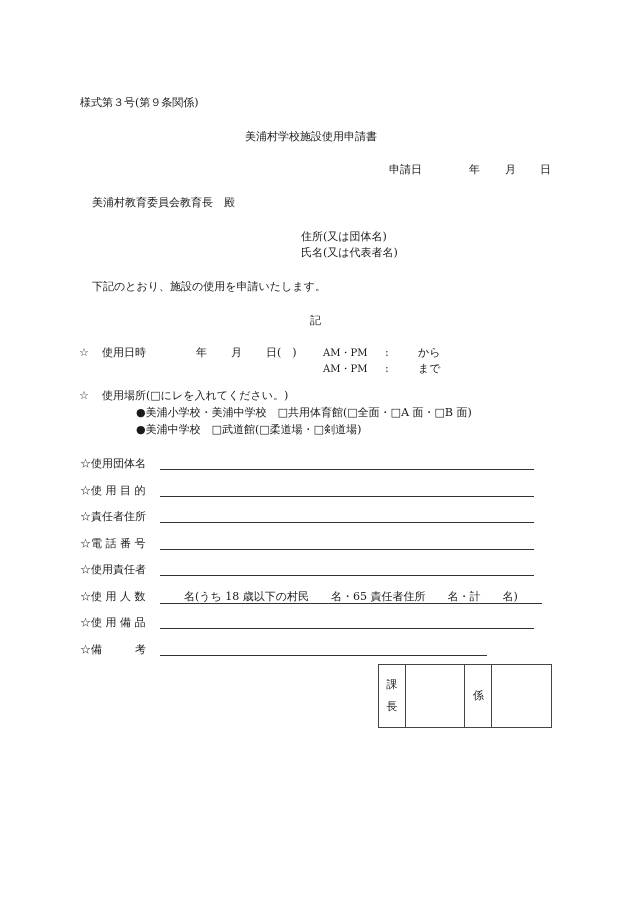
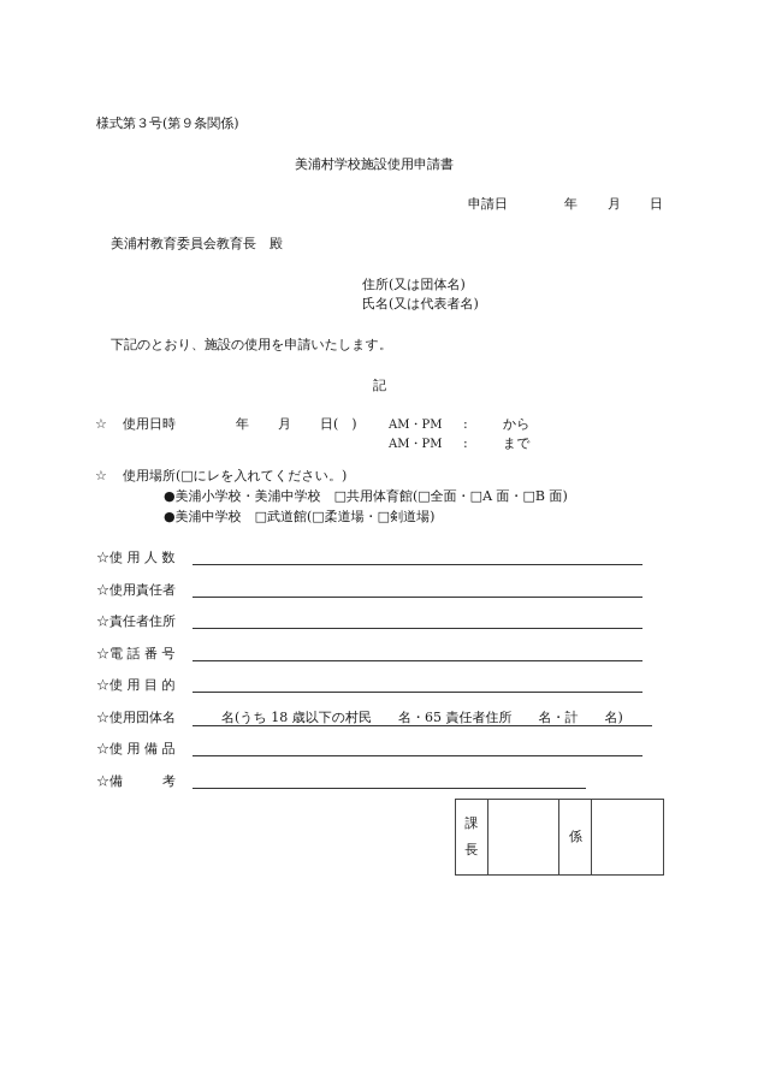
  様式第３号(第９条関係)
  美浦村学校施設使用申請書
  申請日
  年
  月
  日
  美浦村教育委員会教育長 殿
  住所(又は団体名)
  氏名(又は代表者名)
  下記のとおり、施設の使用を申請いたします。
  記
  ☆
  使用日時
  年
  月
  日( )
  AM・PM
  :
  から
  AM・PM
  :
  まで
  ☆
  使用場所(□にレを入れてください。)
  ●美浦小学校・美浦中学校 □共用体育館(□全面・□A 面・□B 面)
  ●美浦中学校 □武道館(□柔道場・□剣道場)
- ☆使用団体名
+ ☆使 用 人 数
- ☆使 用 目 的
+ ☆使用責任者
  ☆責任者住所
  ☆電 話 番 号
- ☆使用責任者
+ ☆使 用 目 的
- ☆使 用 人 数
+ ☆使用団体名
  名(うち 18 歳以下の村民 名・65 責任者住所 名・計 名)
  ☆使 用 備 品
  ☆備 考
  課 長		係
